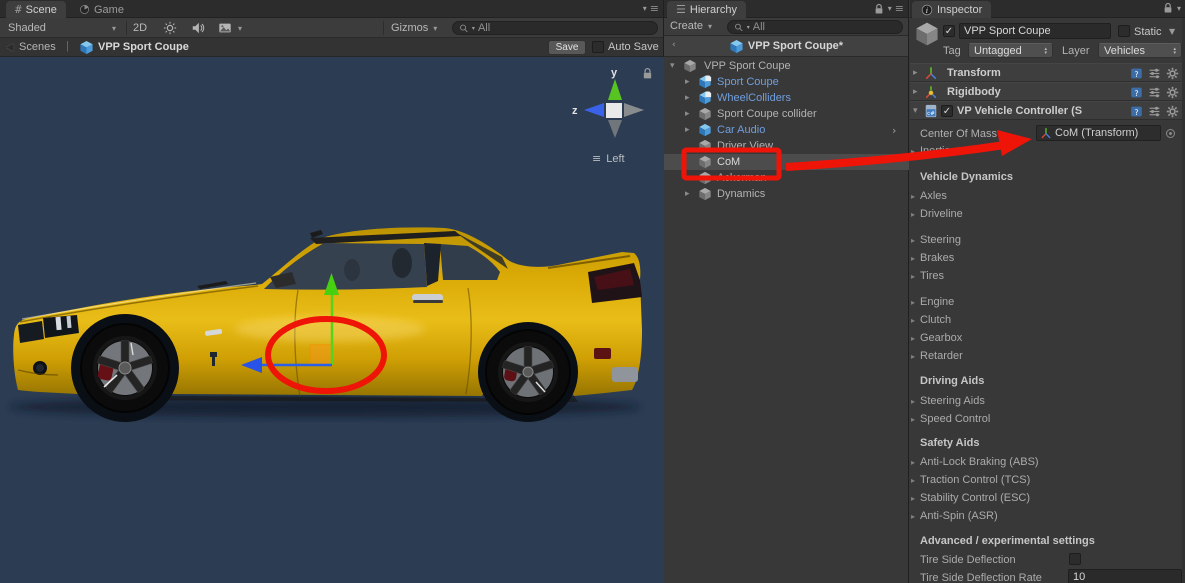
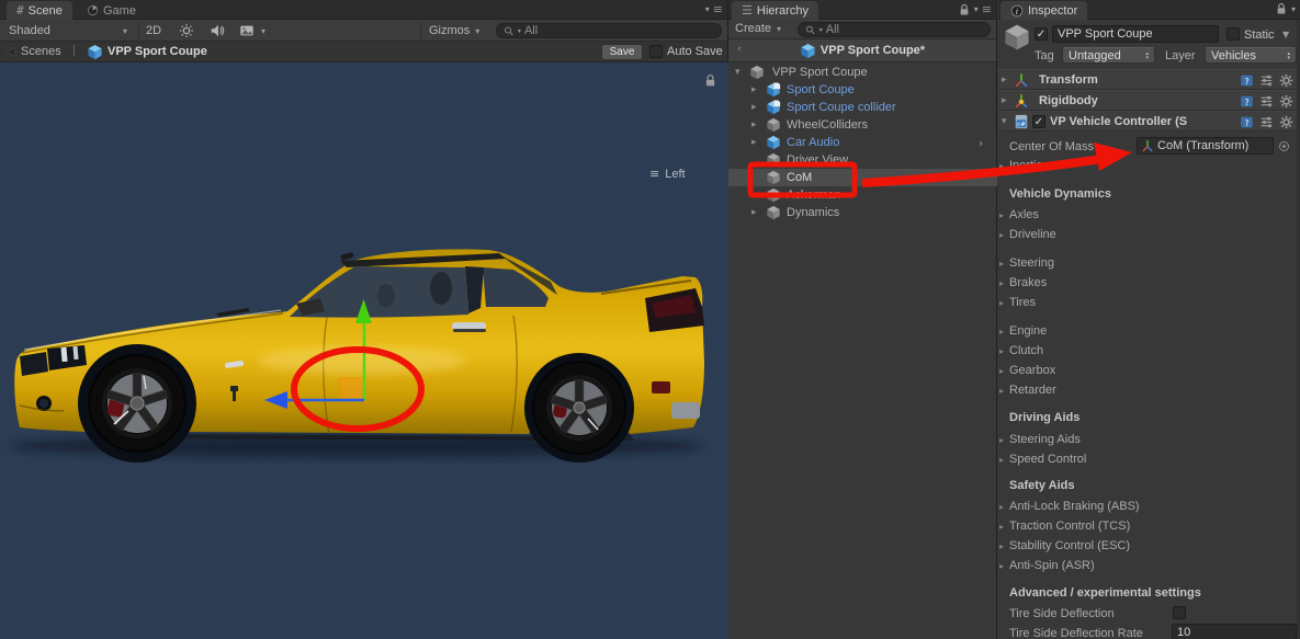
  #
  Scene
  Game
  ▾
  ≡
  Shaded
  ▾
  2D
  ▾
  Gizmos
  ▾
  All
  ◀
  Scenes
  |
  VPP Sport Coupe
  Save
  Auto Save
- y
- z
  ≡
  Left
  ☰
  Hierarchy
  ▾
  ≡
  Create
  ▾
  All
  ‹
  VPP Sport Coupe*
  ▾
  VPP Sport Coupe
  ▸
  Sport Coupe
  ▸
- WheelColliders
+ Sport Coupe collider
  ▸
- Sport Coupe collider
+ WheelColliders
  ▸
  Car Audio
  ›
  Driver View
  CoM
  ▸
  Dynamics
  Inspector
  ▾
  ✓
  VPP Sport Coupe
  Static
  ▼
  Tag
  Untagged
  Layer
  Vehicles
  ▸
  Transform
  ▸
  Rigidbody
  ▾
  ✓
  VP Vehicle Controller (S
  Center Of Mass
  CoM (Transform)
  ▸
  Vehicle Dynamics
  ▸
  Axles
  ▸
  Driveline
  ▸
  Steering
  ▸
  Brakes
  ▸
  Tires
  ▸
  Engine
  ▸
  Clutch
  ▸
  Gearbox
  ▸
  Retarder
  Driving Aids
  ▸
  Steering Aids
  ▸
  Speed Control
  Safety Aids
  ▸
  Anti-Lock Braking (ABS)
  ▸
  Traction Control (TCS)
  ▸
  Stability Control (ESC)
  ▸
  Anti-Spin (ASR)
  Advanced / experimental settings
  Tire Side Deflection
  Tire Side Deflection Rate
  10
